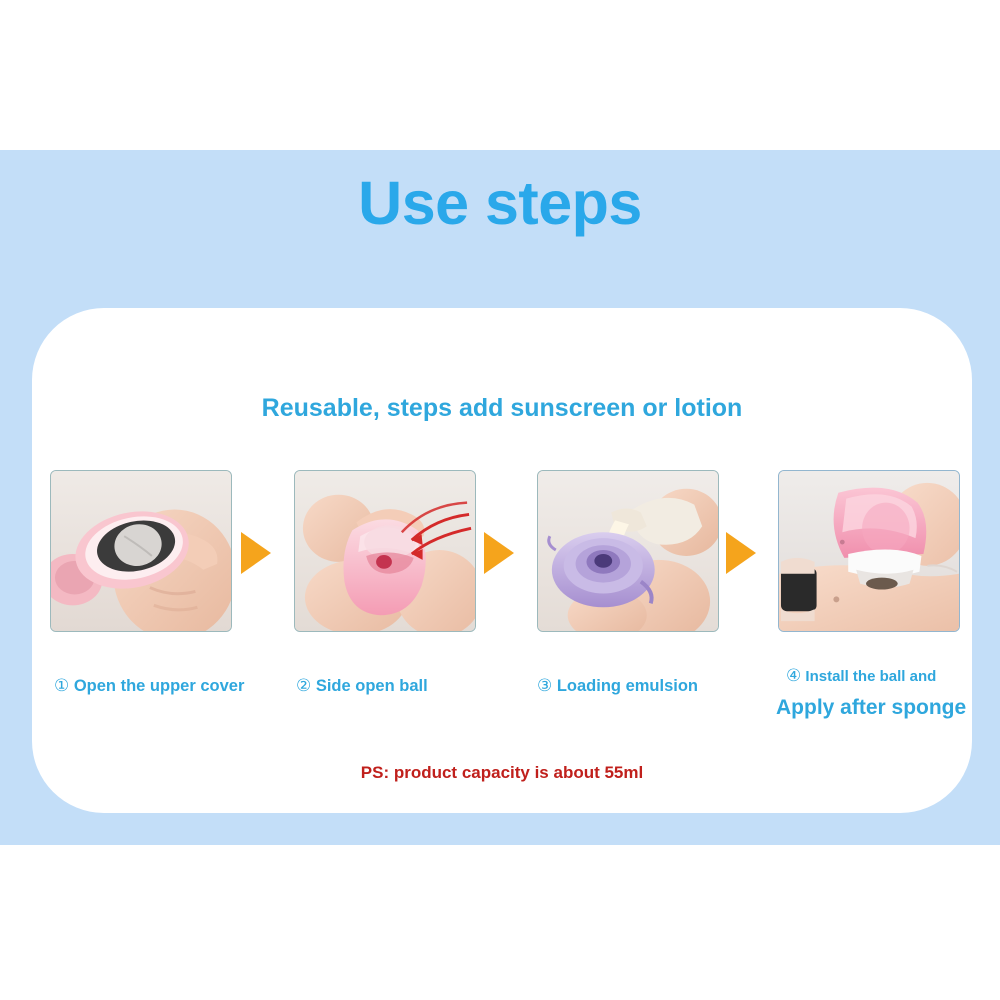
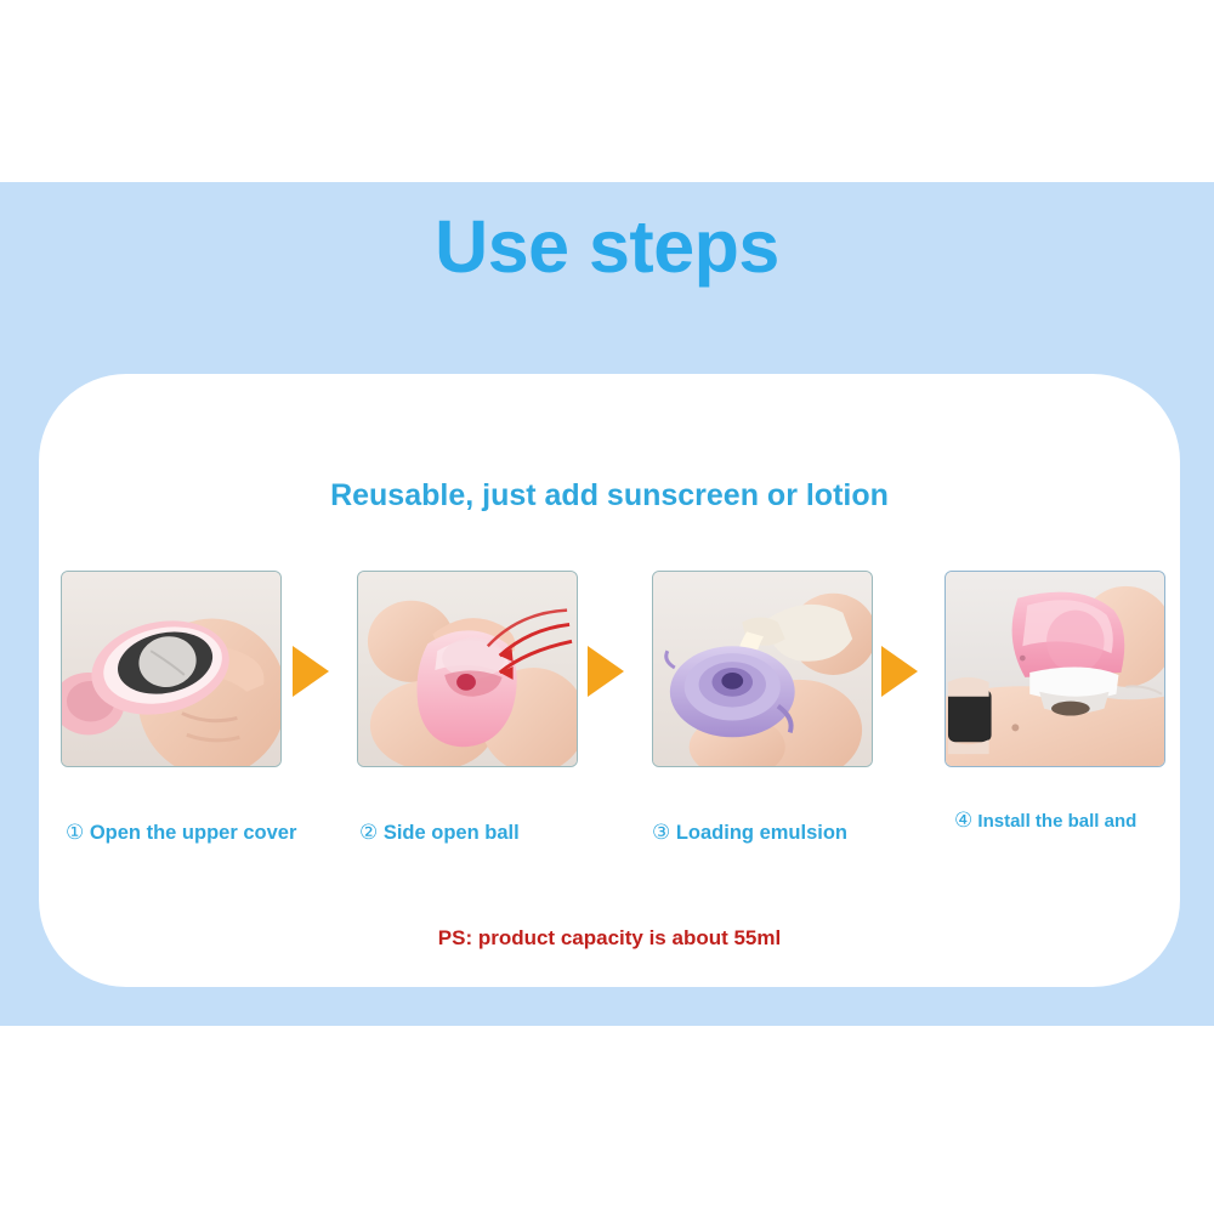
  Use steps
- Reusable, steps add sunscreen or lotion
+ Reusable, just add sunscreen or lotion
  ① Open the upper cover
  ② Side open ball
  ③ Loading emulsion
  ④ Install the ball and
- Apply after sponge
  PS: product capacity is about 55ml
